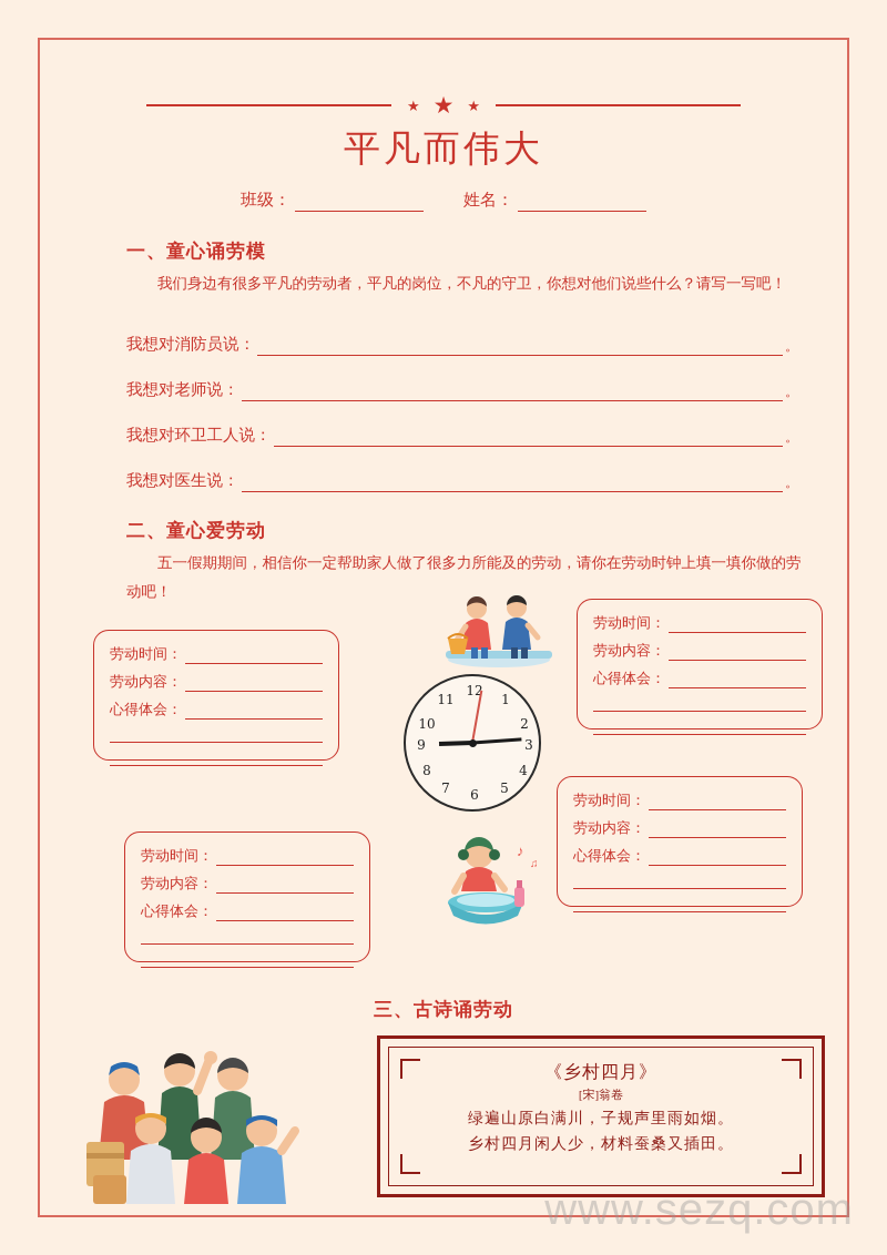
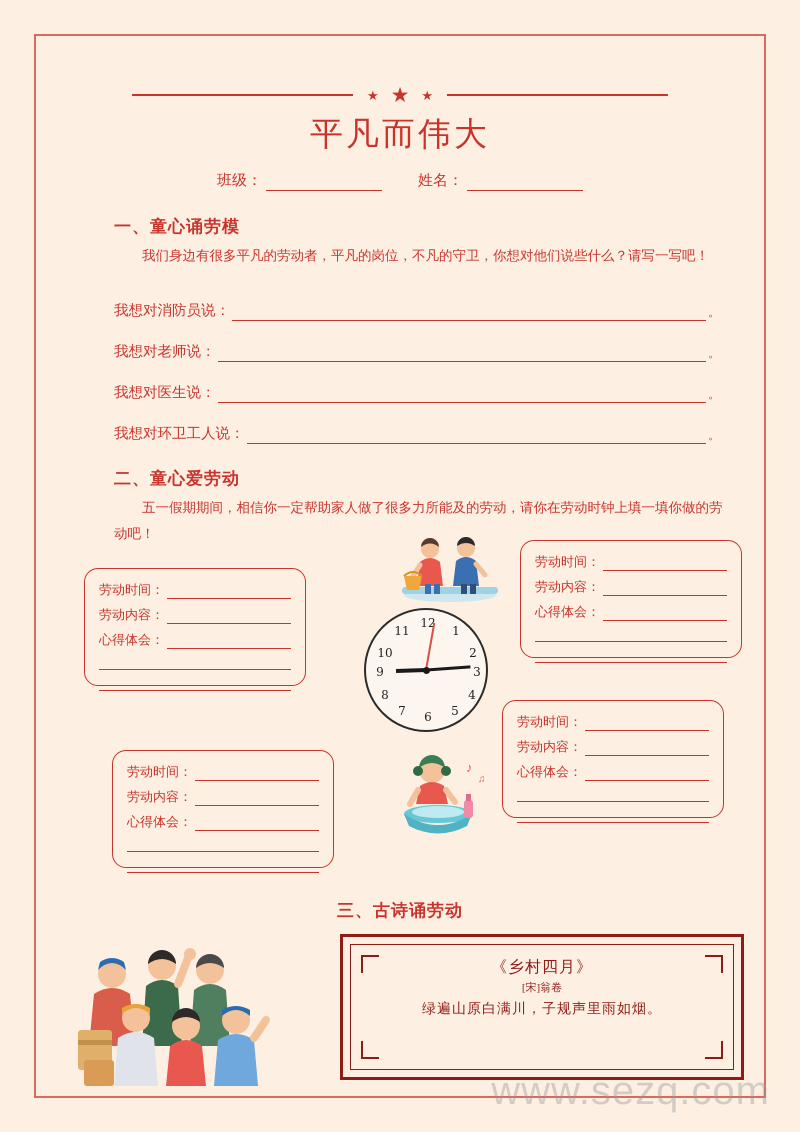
  ★
  ★
  ★
  平凡而伟大
  班级：
  姓名：
  一、童心诵劳模
  我们身边有很多平凡的劳动者，平凡的岗位，不凡的守卫，你想对他们说些什么？请写一写吧！
  我想对消防员说：
  。
  我想对老师说：
  。
- 我想对环卫工人说：
+ 我想对医生说：
  。
- 我想对医生说：
+ 我想对环卫工人说：
  。
  二、童心爱劳动
  五一假期期间，相信你一定帮助家人做了很多力所能及的劳动，请你在劳动时钟上填一填你做的劳动吧！
  劳动时间：
  劳动内容：
  心得体会：
  劳动时间：
  劳动内容：
  心得体会：
  劳动时间：
  劳动内容：
  心得体会：
  劳动时间：
  劳动内容：
  心得体会：
  12
  1
  2
  3
  4
  5
  6
  7
  8
  9
  10
  11
  ♪
  ♫
  三、古诗诵劳动
  《乡村四月》
  [宋]翁卷
  绿遍山原白满川，子规声里雨如烟。
- 乡村四月闲人少，材料蚕桑又插田。
  www.sezq.com
